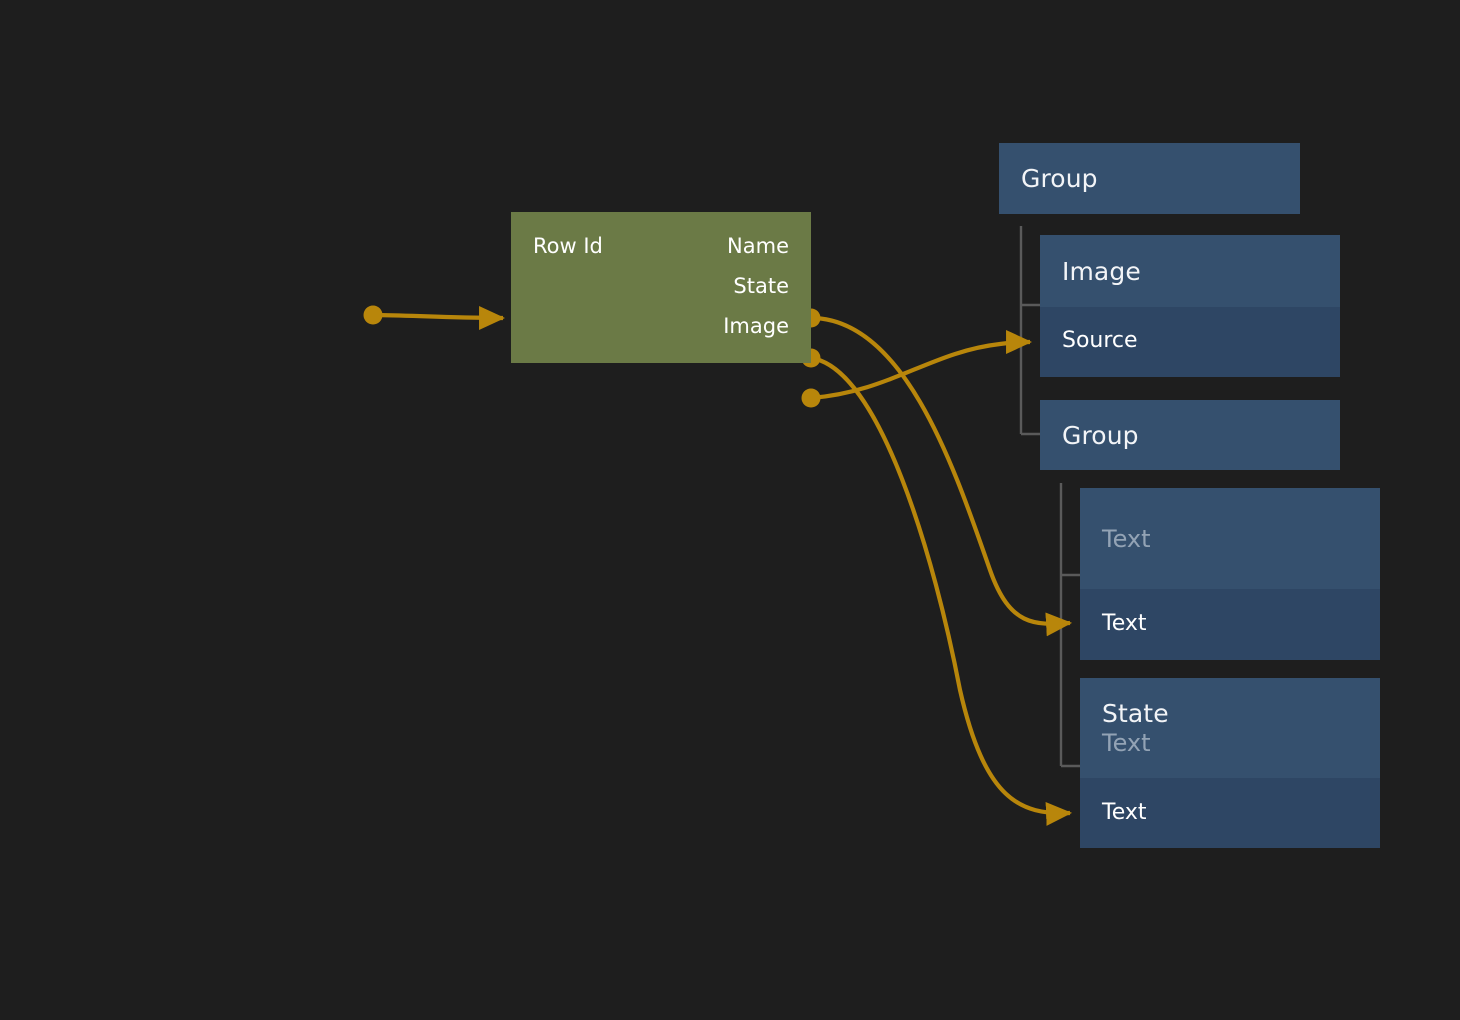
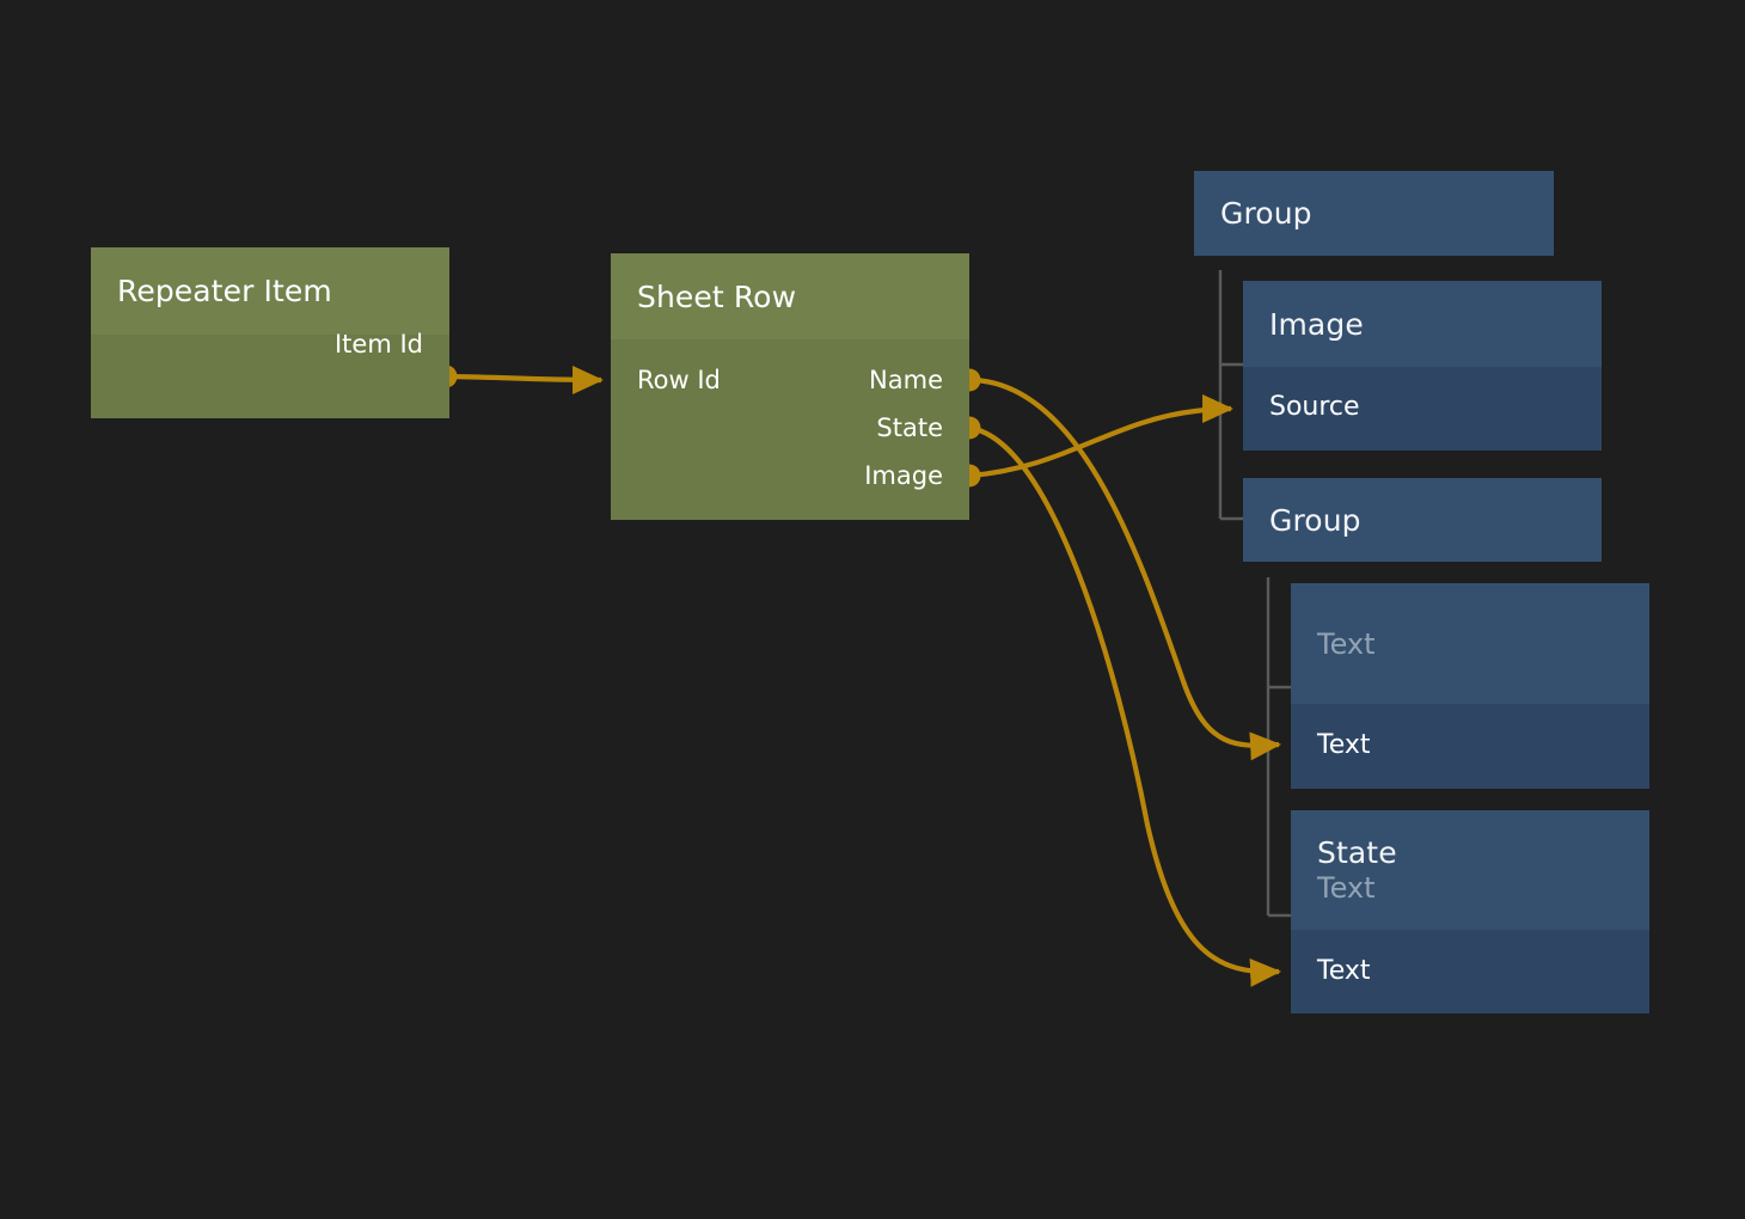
+ Repeater Item
+ Item Id
+ Sheet Row
  Row Id
  Name
  State
  Image
  Group
  Image
  Source
  Group
  Text
  Text
  State
  Text
  Text
